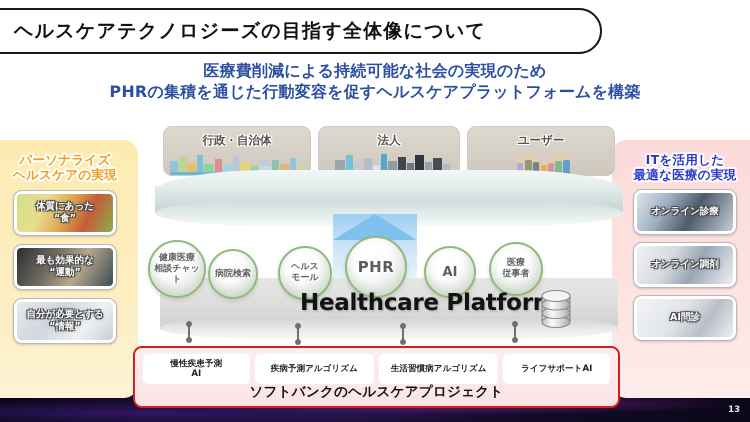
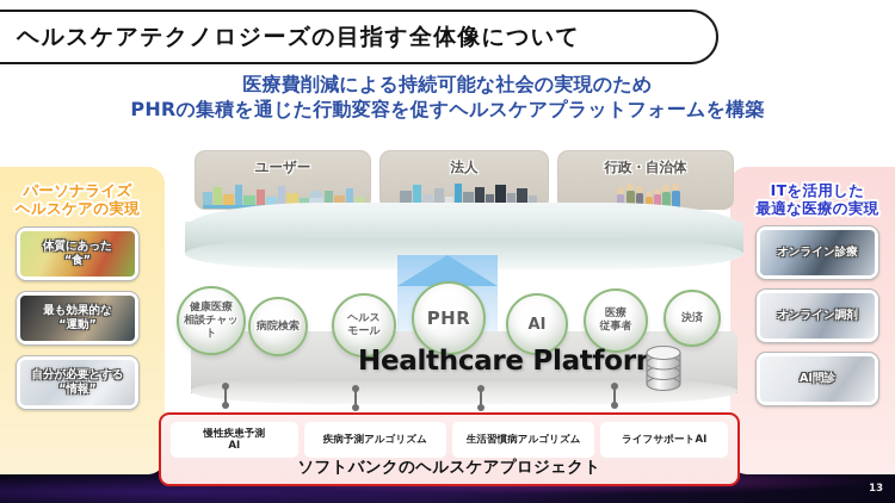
  ヘルスケアテクノロジーズの目指す全体像について
  医療費削減による持続可能な社会の実現のため
  PHRの集積を通じた行動変容を促すヘルスケアプラットフォームを構築
  パーソナライズ
  ヘルスケアの実現
  体質にあった
  “食”
  最も効果的な
  “運動”
  自分が必要とする
  “情報”
  ITを活用した
  最適な医療の実現
  オンライン診療
  オンライン調剤
  AI問診
- 行政・自治体
+ ユーザー
  法人
- ユーザー
+ 行政・自治体
  健康医療
  相談チャット
  病院検索
  ヘルス
  モール
  PHR
  AI
  医療
  従事者
+ 決済
  Healthcare Platfor
  慢性疾患予測
  AI
  疾病予測アルゴリズム
  生活習慣病アルゴリズム
  ライフサポートAI
  ソフトバンクのヘルスケアプロジェクト
  13
